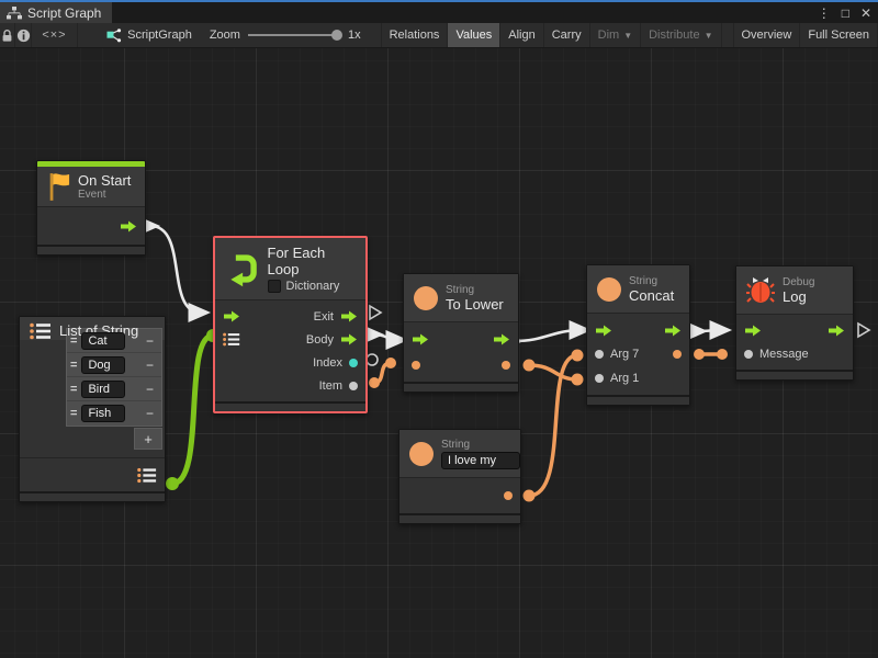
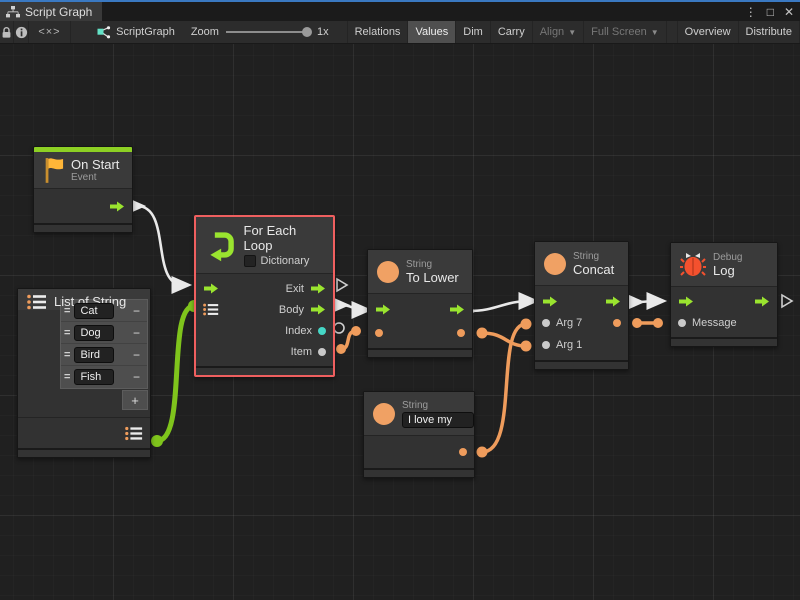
  Script Graph
  ⋮
  □
  ✕
  <×>
  ScriptGraph
  Zoom
  1x
  Relations
  Values
- Align
+ Dim
  Carry
- Dim
+ Align
  ▼
- Distribute
+ Full Screen
  ▼
  Overview
- Full Screen
+ Distribute
  On Start
  Event
  List of String
  =
  Cat
  −
  =
  Dog
  −
  =
  Bird
  −
  =
  Fish
  −
  +
  For Each Loop
  Dictionary
  Exit
  Body
  Index
  Item
  String
  To Lower
  String
  I love my
  String
  Concat
  Arg 7
  Arg 1
  Debug
  Log
  Message
